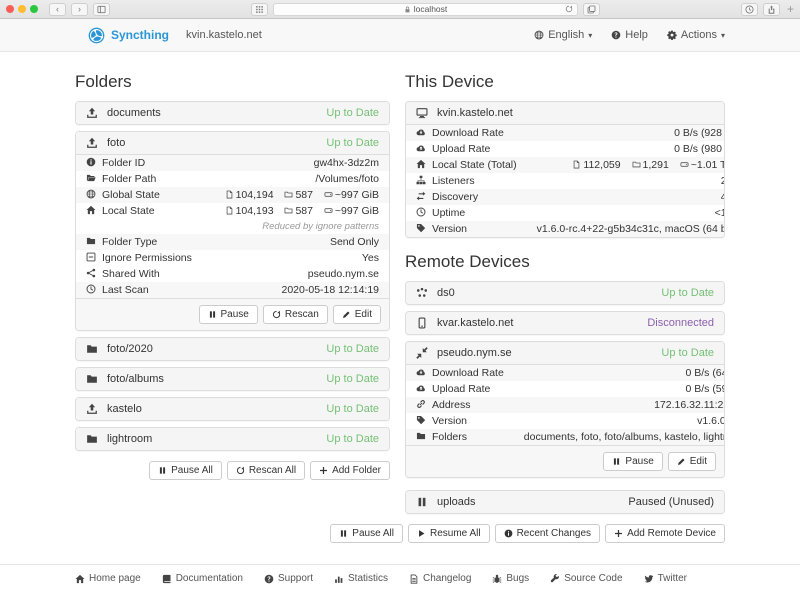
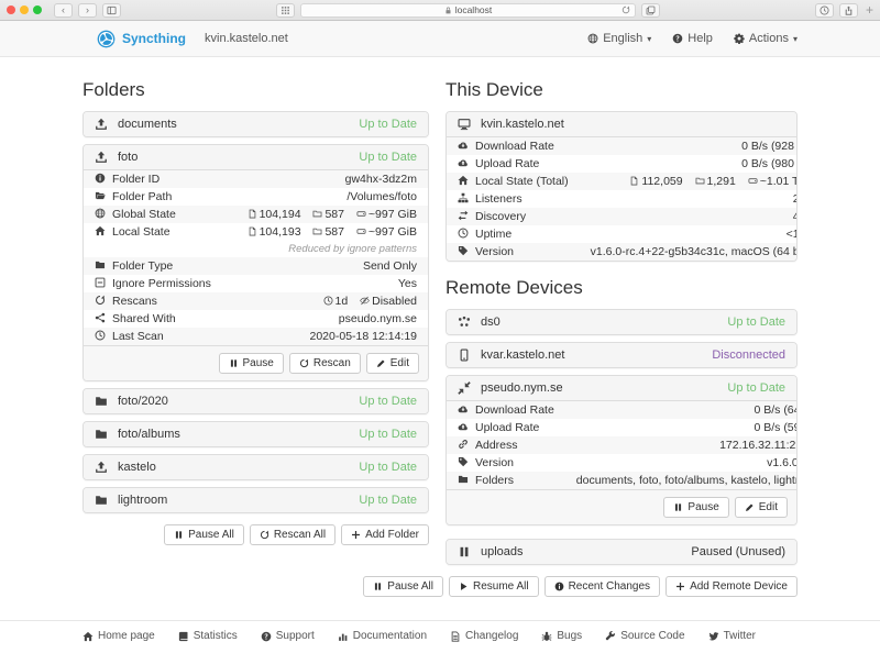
  ‹
  ›
  localhost
  +
  Syncthing
  kvin.kastelo.net
  English
  ▾
  Help
  Actions
  ▾
  Folders
  documents
  Up to Date
  foto
  Up to Date
  Folder ID	gw4hx-3dz2m
  Folder Path	/Volumes/foto
  Global State	104,194 587 ~997 GiB
  Local State	104,193 587 ~997 GiB
  Reduced by ignore patterns
  Folder Type	Send Only
  Ignore Permissions	Yes
+ Rescans	1d Disabled
  Shared With	pseudo.nym.se
  Last Scan	2020-05-18 12:14:19
  Pause
  Rescan
  Edit
  foto/2020
  Up to Date
  foto/albums
  Up to Date
  kastelo
  Up to Date
  lightroom
  Up to Date
  Pause All
  Rescan All
  Add Folder
  This Device
  kvin.kastelo.net
  Download Rate	0 B/s (928
  Upload Rate	0 B/s (980
  Local State (Total)	112,059 1,291 ~1.01 T
  Listeners	2
  Discovery	4
  Uptime	<1
  Version	v1.6.0-rc.4+22-g5b34c31c, macOS (64 b
  Remote Devices
  ds0
  Up to Date
  kvar.kastelo.net
  Disconnected
  pseudo.nym.se
  Up to Date
  Download Rate	0 B/s (6
  Upload Rate	0 B/s (5
  Address	172.16.32.11:2
  Version	v1.6.0
  Folders	documents, foto, foto/albums, kastelo, light
  Pause
  Edit
  uploads
  Paused (Unused)
  Pause All
  Resume All
  Recent Changes
  Add Remote Device
  Home page
- Documentation
+ Statistics
  Support
- Statistics
+ Documentation
  Changelog
  Bugs
  Source Code
  Twitter
